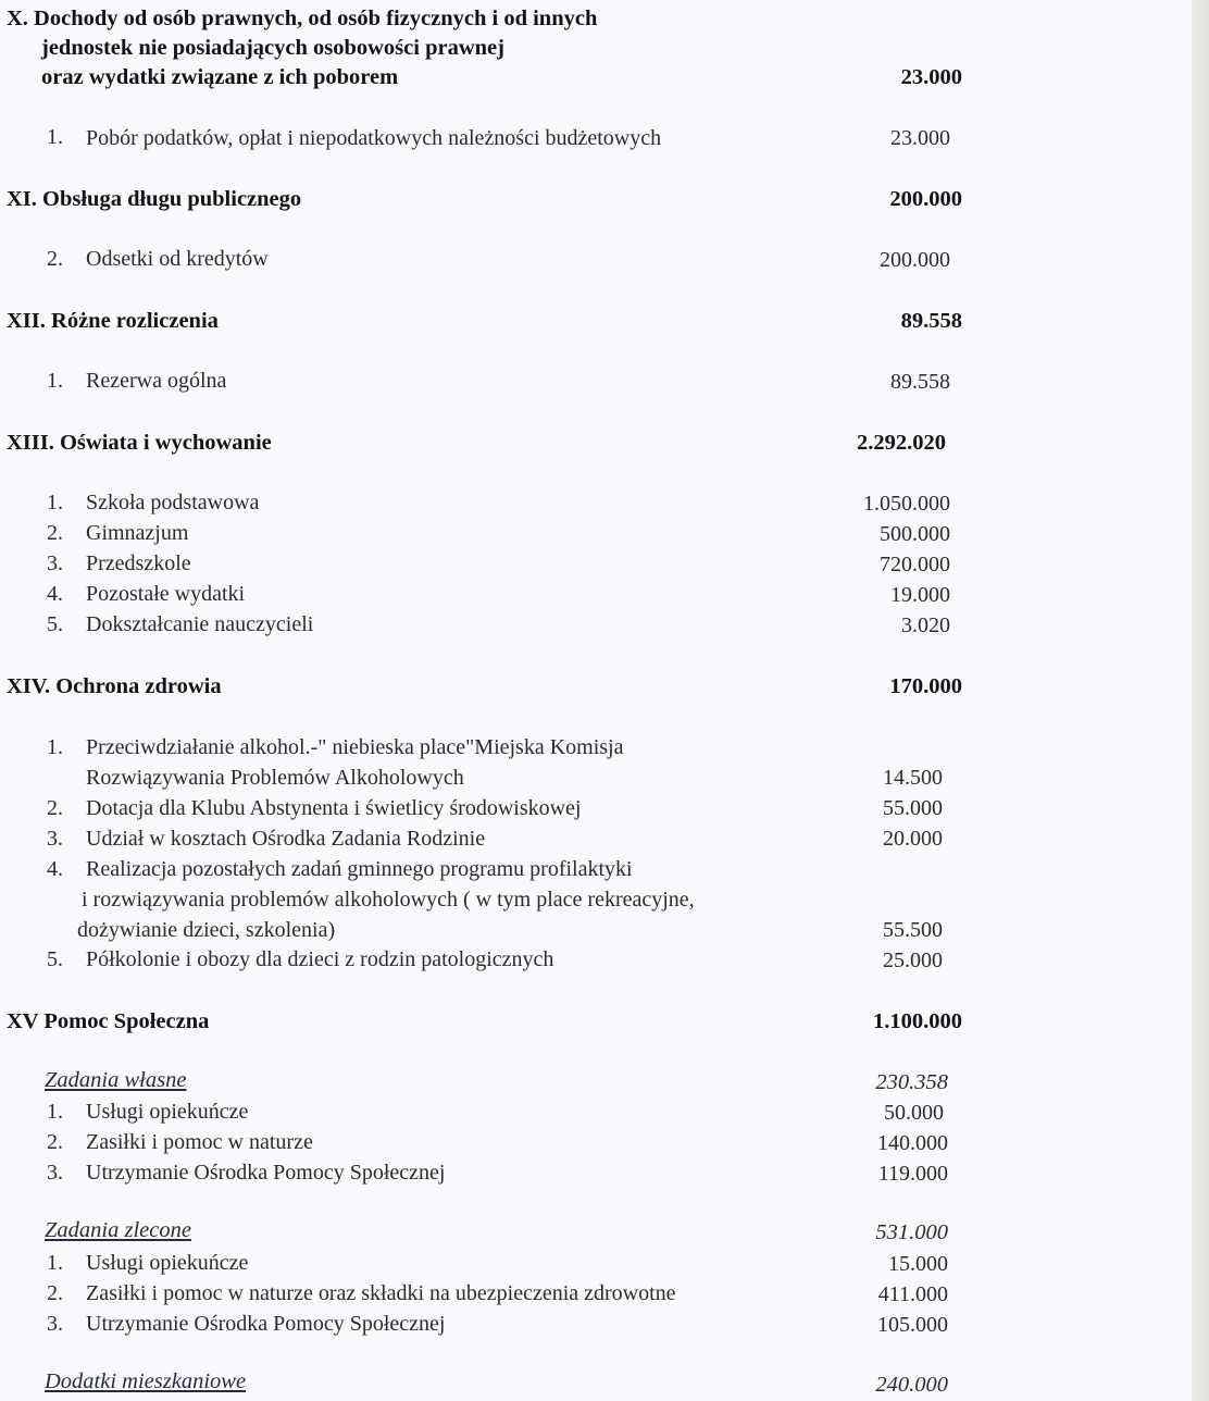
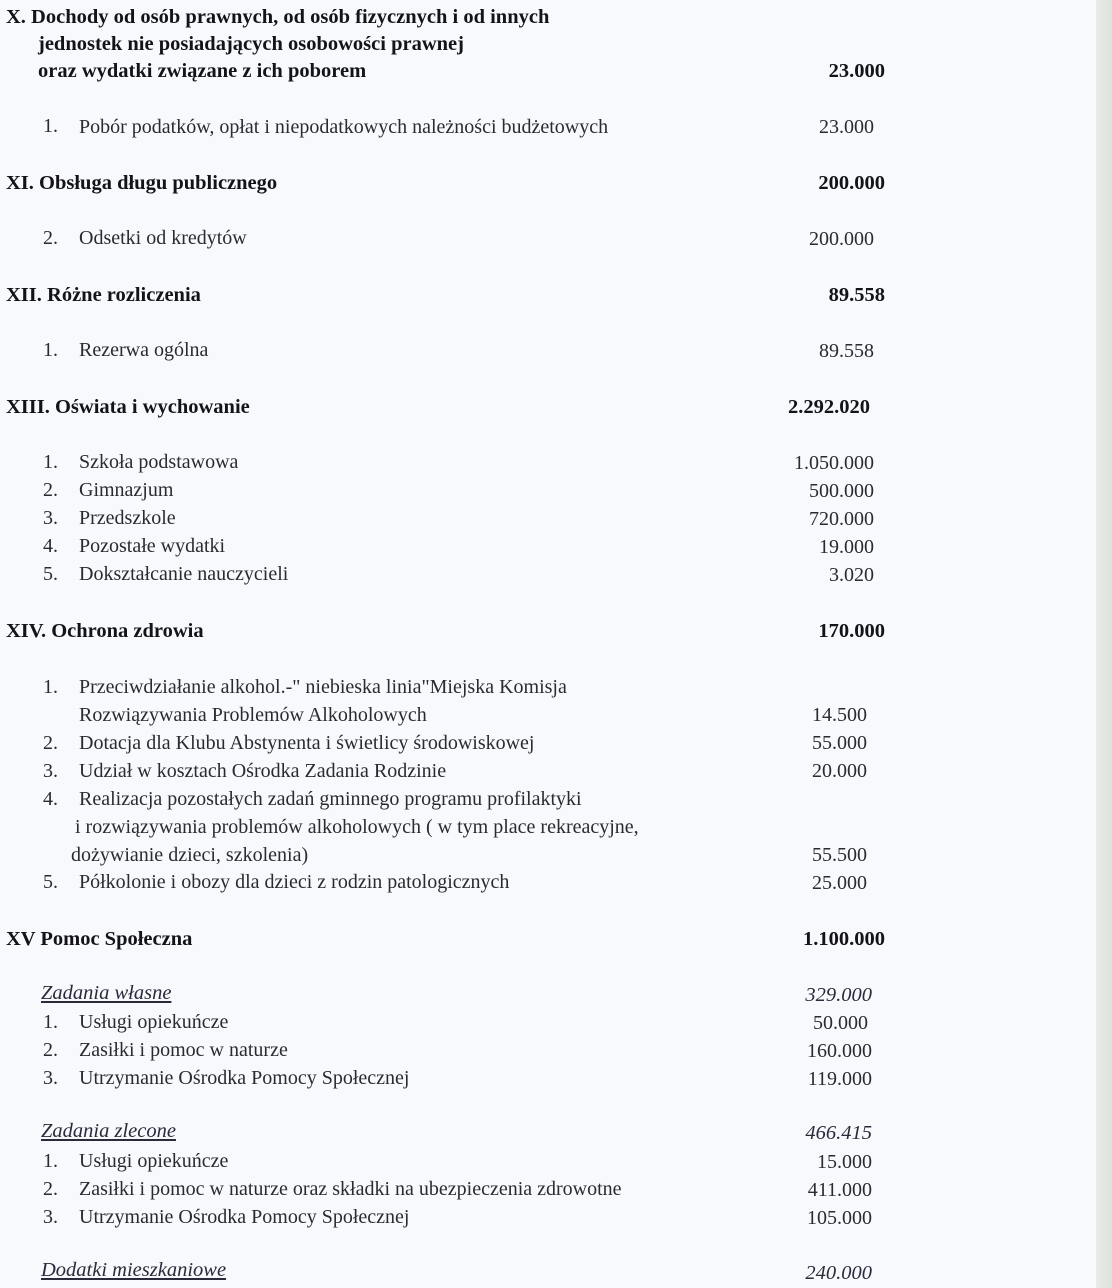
  X. Dochody od osób prawnych, od osób fizycznych i od innych
  jednostek nie posiadających osobowości prawnej
  oraz wydatki związane z ich poborem
  23.000
  1.
  Pobór podatków, opłat i niepodatkowych należności budżetowych
  23.000
  XI. Obsługa długu publicznego
  200.000
  2.
  Odsetki od kredytów
  200.000
  XII. Różne rozliczenia
  89.558
  1.
  Rezerwa ogólna
  89.558
  XIII. Oświata i wychowanie
  2.292.020
  1.
  Szkoła podstawowa
  1.050.000
  2.
  Gimnazjum
  500.000
  3.
  Przedszkole
  720.000
  4.
  Pozostałe wydatki
  19.000
  5.
  Dokształcanie nauczycieli
  3.020
  XIV. Ochrona zdrowia
  170.000
  1.
- Przeciwdziałanie alkohol.-" niebieska place"Miejska Komisja
+ Przeciwdziałanie alkohol.-" niebieska linia"Miejska Komisja
  Rozwiązywania Problemów Alkoholowych
  14.500
  2.
  Dotacja dla Klubu Abstynenta i świetlicy środowiskowej
  55.000
  3.
  Udział w kosztach Ośrodka Zadania Rodzinie
  20.000
  4.
  Realizacja pozostałych zadań gminnego programu profilaktyki
  i rozwiązywania problemów alkoholowych ( w tym place rekreacyjne,
  dożywianie dzieci, szkolenia)
  55.500
  5.
  Półkolonie i obozy dla dzieci z rodzin patologicznych
  25.000
  XV Pomoc Społeczna
  1.100.000
  Zadania własne
- 230.358
+ 329.000
  1.
  Usługi opiekuńcze
  50.000
  2.
  Zasiłki i pomoc w naturze
- 140.000
+ 160.000
  3.
  Utrzymanie Ośrodka Pomocy Społecznej
  119.000
  Zadania zlecone
- 531.000
+ 466.415
  1.
  Usługi opiekuńcze
  15.000
  2.
  Zasiłki i pomoc w naturze oraz składki na ubezpieczenia zdrowotne
  411.000
  3.
  Utrzymanie Ośrodka Pomocy Społecznej
  105.000
  Dodatki mieszkaniowe
  240.000
